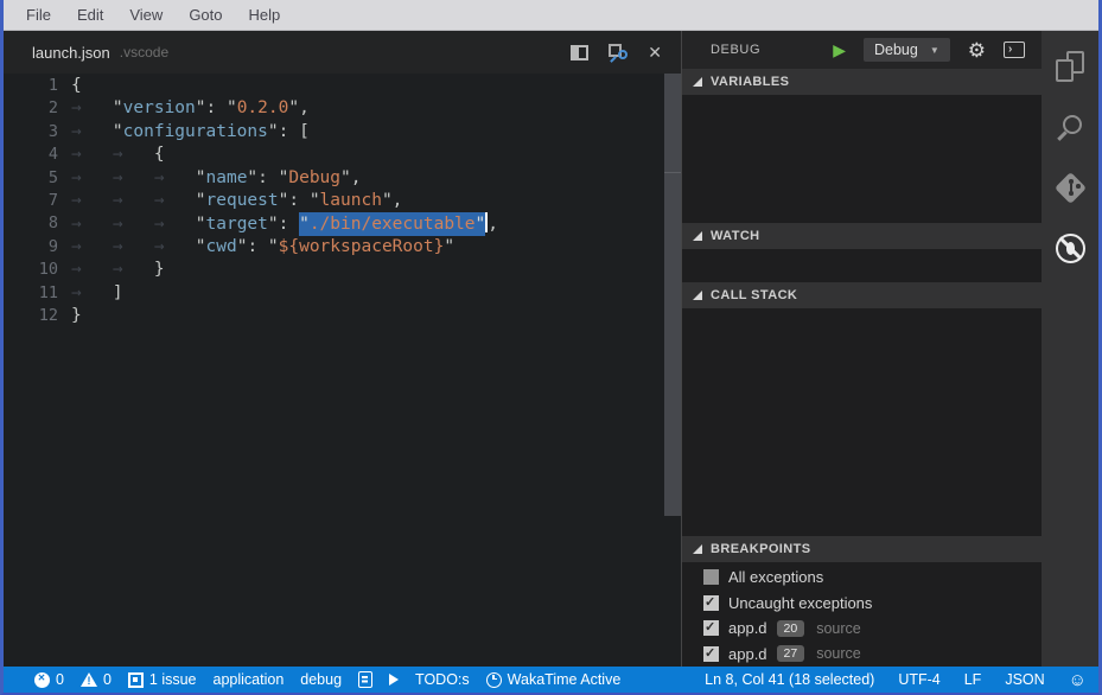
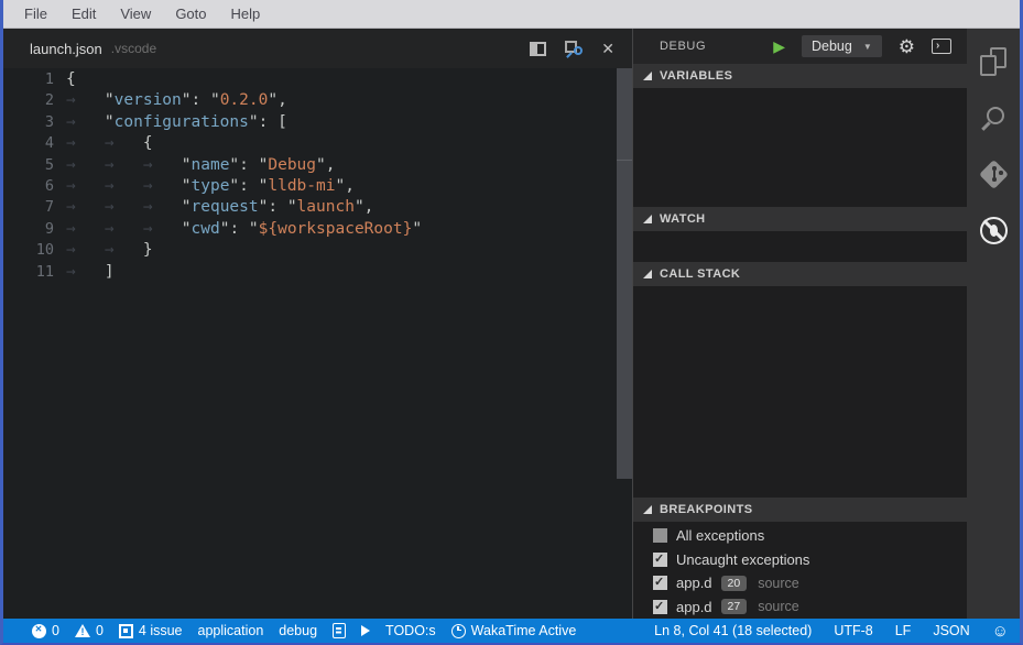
  File
  Edit
  View
  Goto
  Help
  launch.json
  .vscode
  ✕
  1
  {
  2
  → "version": "0.2.0",
  3
  → "configurations": [
  4
  → → {
  5
  → → → "name": "Debug",
+ 6
+ → → → "type": "lldb-mi",
  7
  → → → "request": "launch",
- 8
- → → → "target": "./bin/executable" ,
  9
  → → → "cwd": "${workspaceRoot}"
  10
  → → }
  11
  → ]
- 12
- }
  DEBUG
  ▶
  Debug
  ▼
  ⚙
  ›
  VARIABLES
  WATCH
  CALL STACK
  BREAKPOINTS
  All exceptions
  Uncaught exceptions
  app.d
  20
  source
  app.d
  27
  source
  0
  0
- 1 issue
+ 4 issue
  application
  debug
  TODO:s
  WakaTime Active
  Ln 8, Col 41 (18 selected)
- UTF-4
+ UTF-8
  LF
  JSON
  ☺
